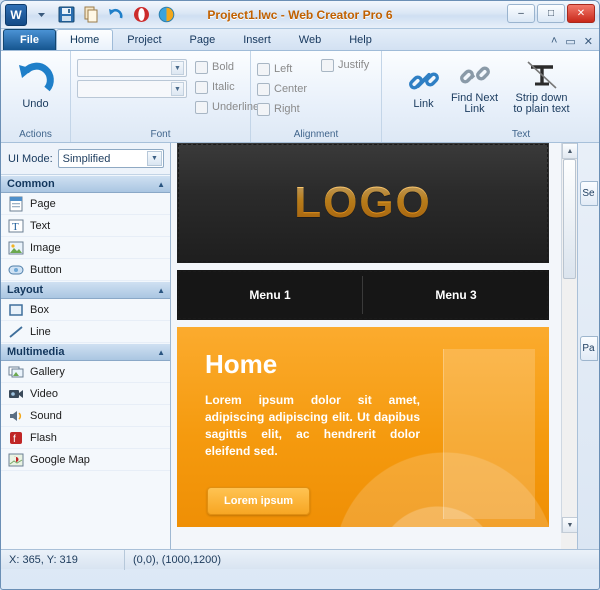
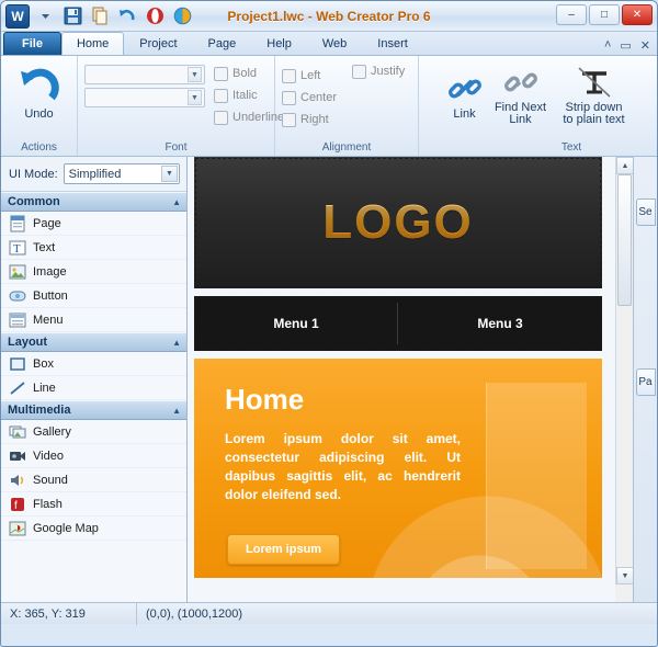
  W
  Project1.lwc - Web Creator Pro 6
  –
  □
  ✕
  File
  Home
  Project
  Page
- Insert
+ Help
  Web
- Help
+ Insert
  ˄
  ▭
  ✕
  Undo
  Actions
  Bold
  Italic
  Underlin
  Font
  Left
  Center
  Right
  Justify
  Alignment
  Link
  Find Next
  Link
  Strip down
  to plain text
  Text
  UI Mode:
  Simplified
  Common
  ▲
  Page
  T
  Text
  Image
  Button
+ Menu
  Layout
  ▲
  Box
  Line
  Multimedia
  ▲
  Gallery
  Video
  Sound
  f
  Flash
  Google Map
  LOGO
  Menu 1
  Menu 3
  Home
- Lorem ipsum dolor sit amet, adipiscing adipiscing elit. Ut dapibus sagittis elit, ac hendrerit dolor eleifend sed.
+ Lorem ipsum dolor sit amet, consectetur adipiscing elit. Ut dapibus sagittis elit, ac hendrerit dolor eleifend sed.
  Lorem ipsum
  Se
  Pa
  X: 365, Y: 319
  (0,0), (1000,1200)
